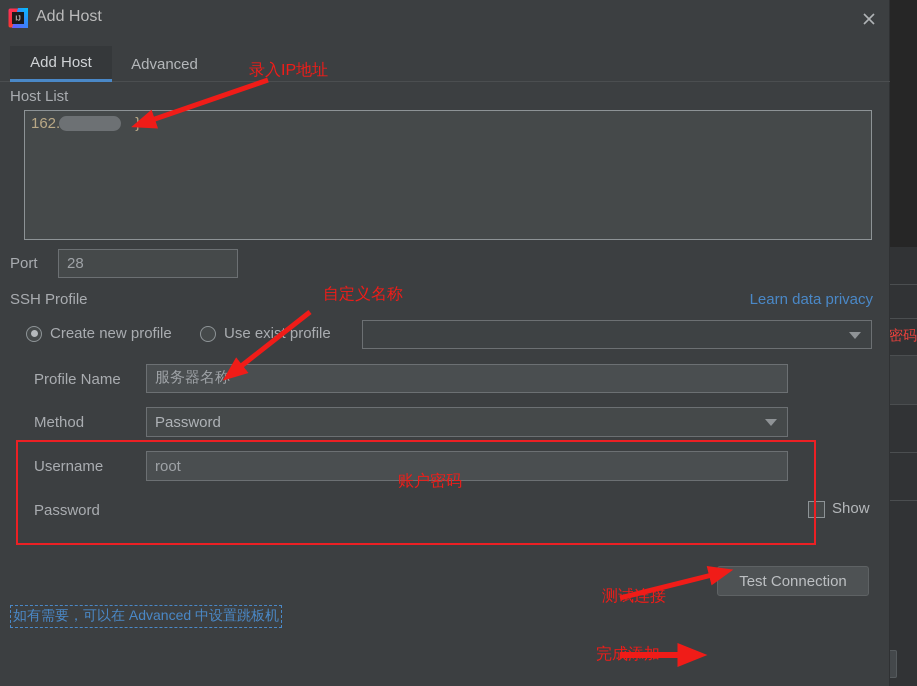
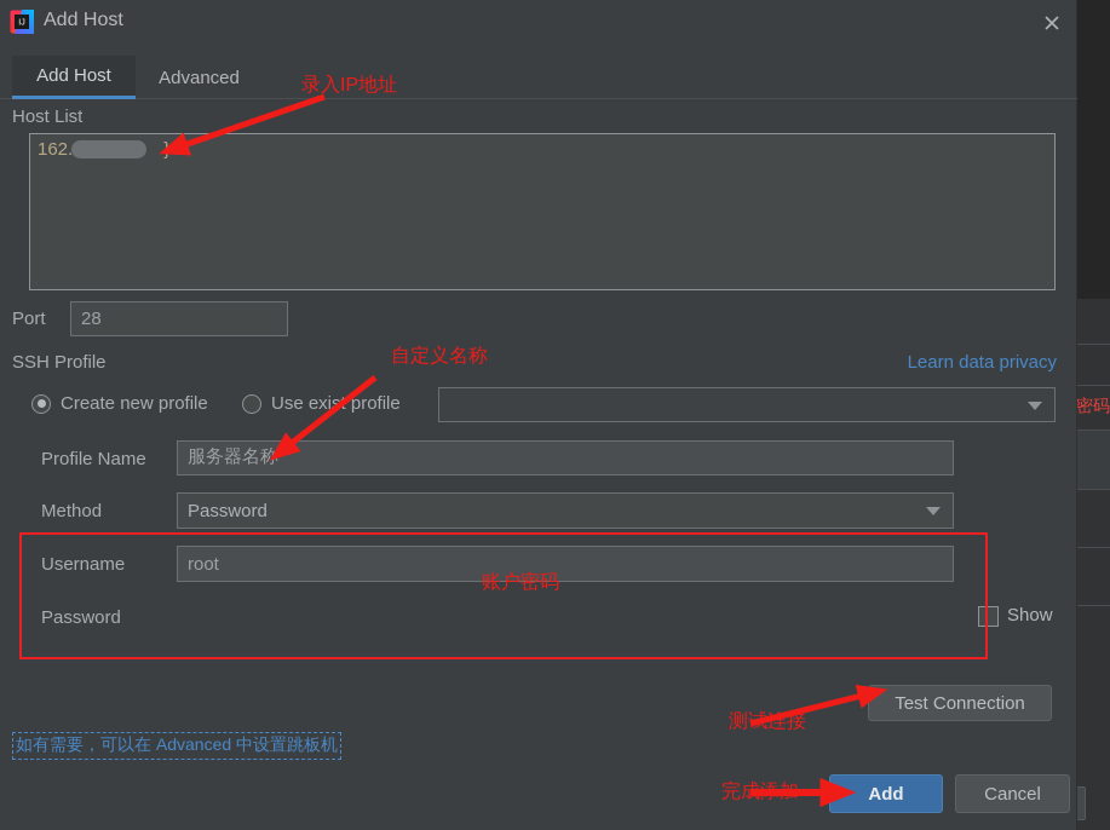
  密码
  Add Host
  Add Host
  Advanced
  Host List
  162 }
  Port
  28
  SSH Profile
  Learn data privacy
  Create new profile
  Use exis profile
  Profile Name
  服务器名称
  Method
  Password
  Username
  root
  Password
  Show
  Test Connection
+ Add
+ Cancel
  如有需要，可以在 Advanced 中设置跳板机
  录入IP地址
  自定义名称
  账户密码
  测试连接
  完成添加
